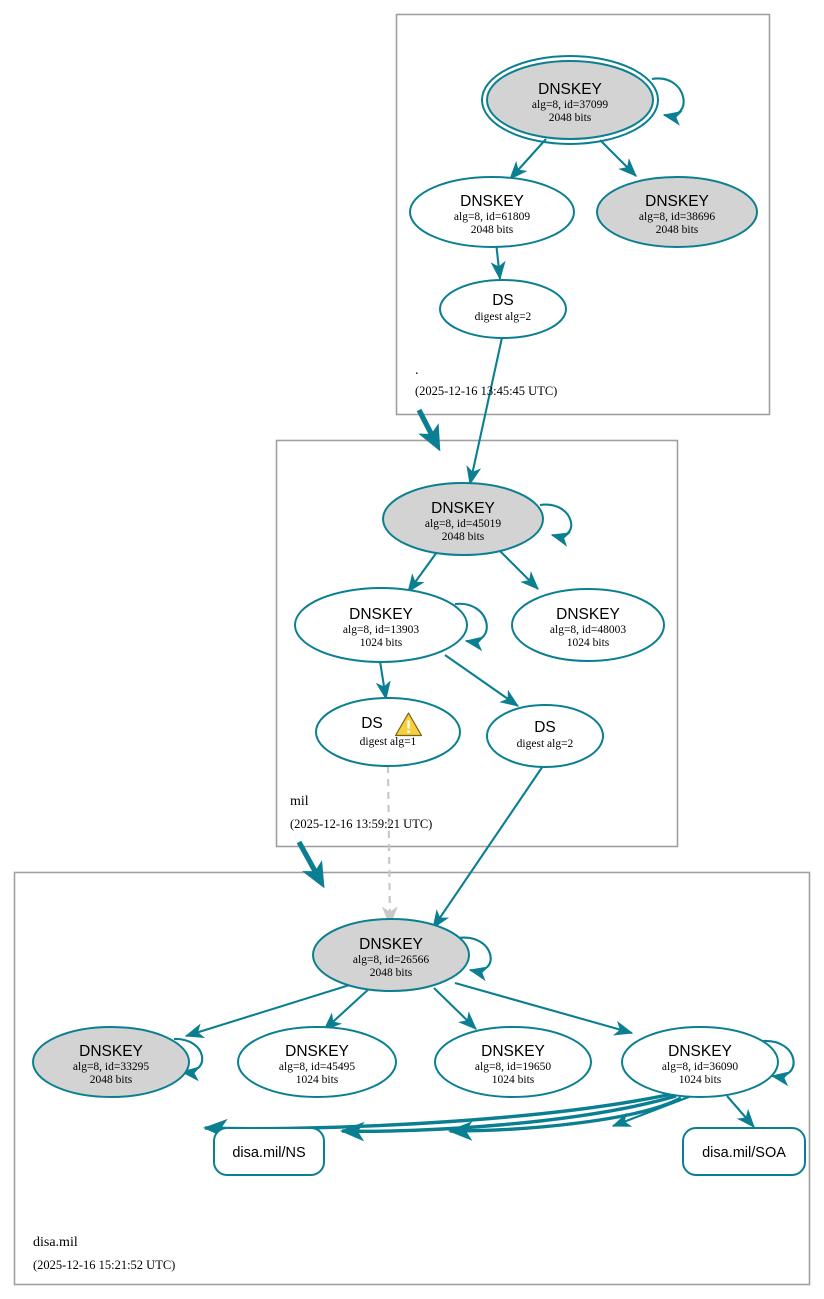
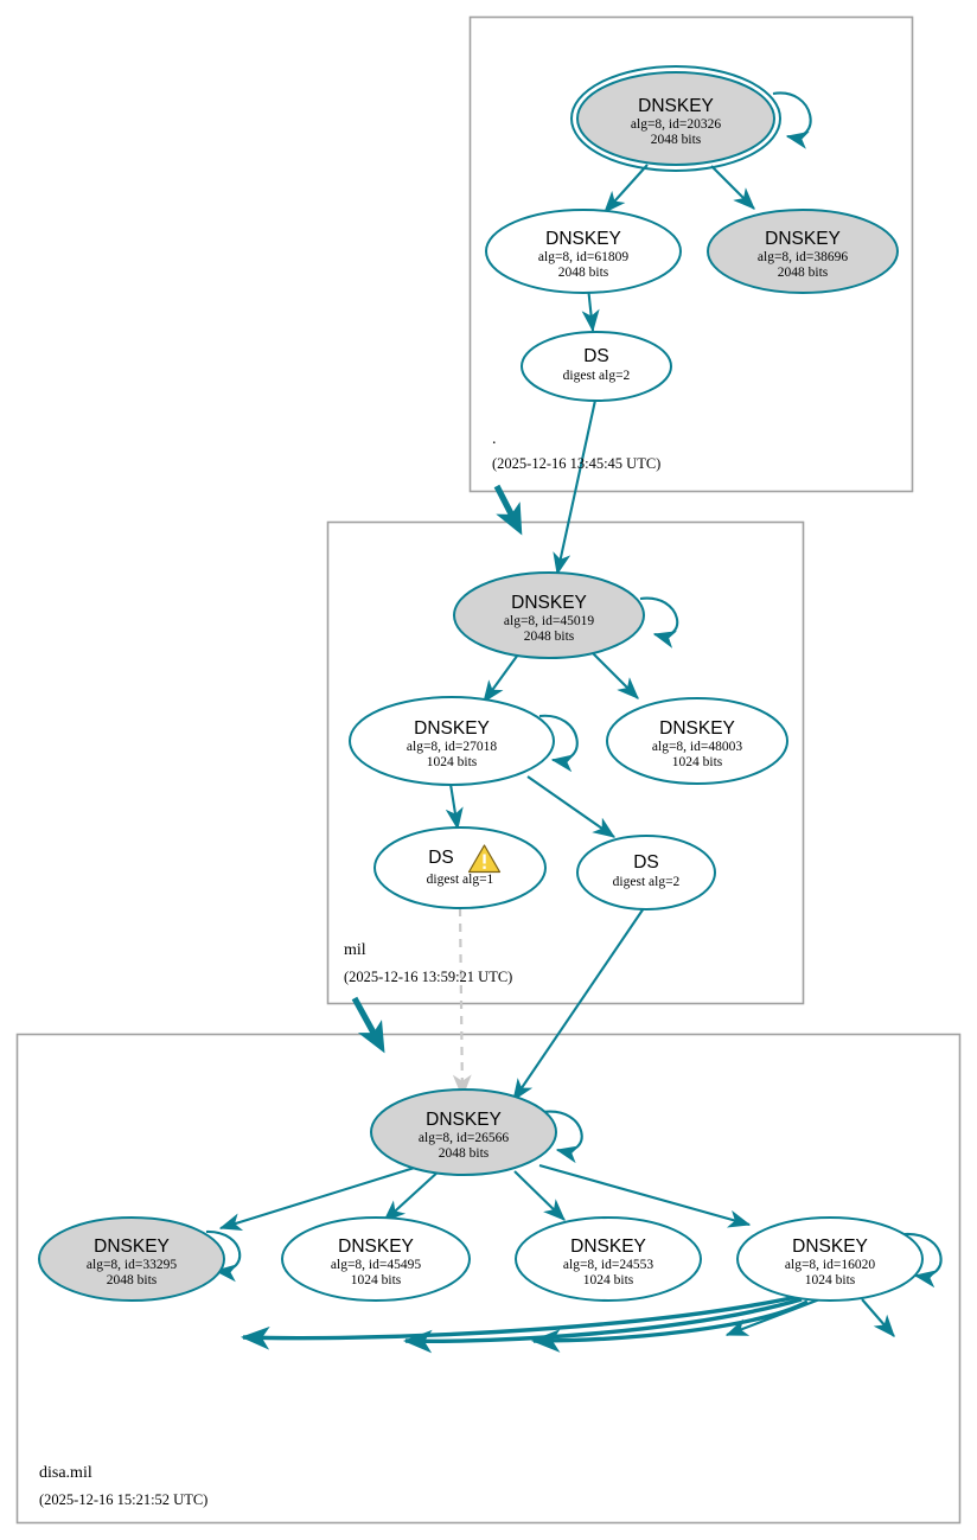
  DNSKEY
- alg=8, id=37099
+ alg=8, id=20326
  2048 bits
  DNSKEY
  alg=8, id=61809
  2048 bits
  DNSKEY
  alg=8, id=38696
  2048 bits
  DS
  digest alg=2
  .
  (2025-12-16 13:45:45 UTC)
  DNSKEY
  alg=8, id=45019
  2048 bits
  DNSKEY
- alg=8, id=13903
+ alg=8, id=27018
  1024 bits
  DNSKEY
  alg=8, id=48003
  1024 bits
  DS
  digest alg=1
  DS
  digest alg=2
  mil
  (2025-12-16 13:59:21 UTC)
  DNSKEY
  alg=8, id=26566
  2048 bits
  DNSKEY
  alg=8, id=33295
  2048 bits
  DNSKEY
  alg=8, id=45495
  1024 bits
  DNSKEY
- alg=8, id=19650
+ alg=8, id=24553
  1024 bits
  DNSKEY
- alg=8, id=36090
+ alg=8, id=16020
  1024 bits
- disa.mil/NS
- disa.mil/SOA
  disa.mil
  (2025-12-16 15:21:52 UTC)
